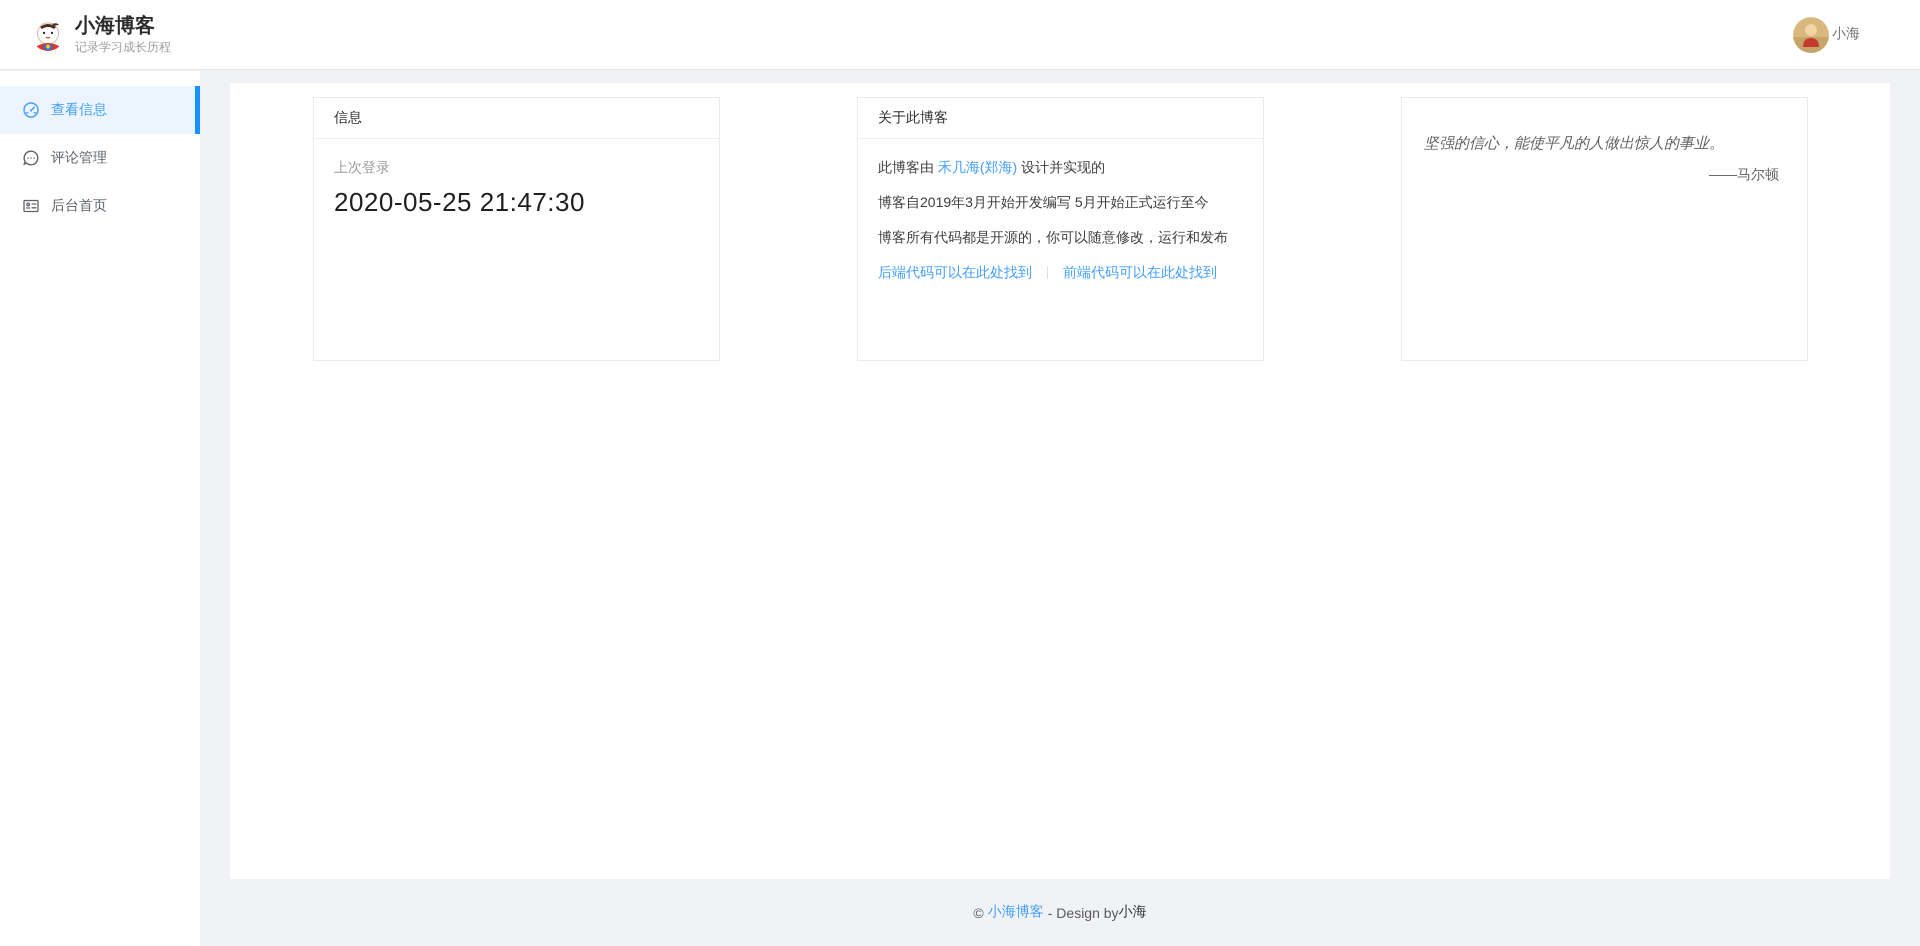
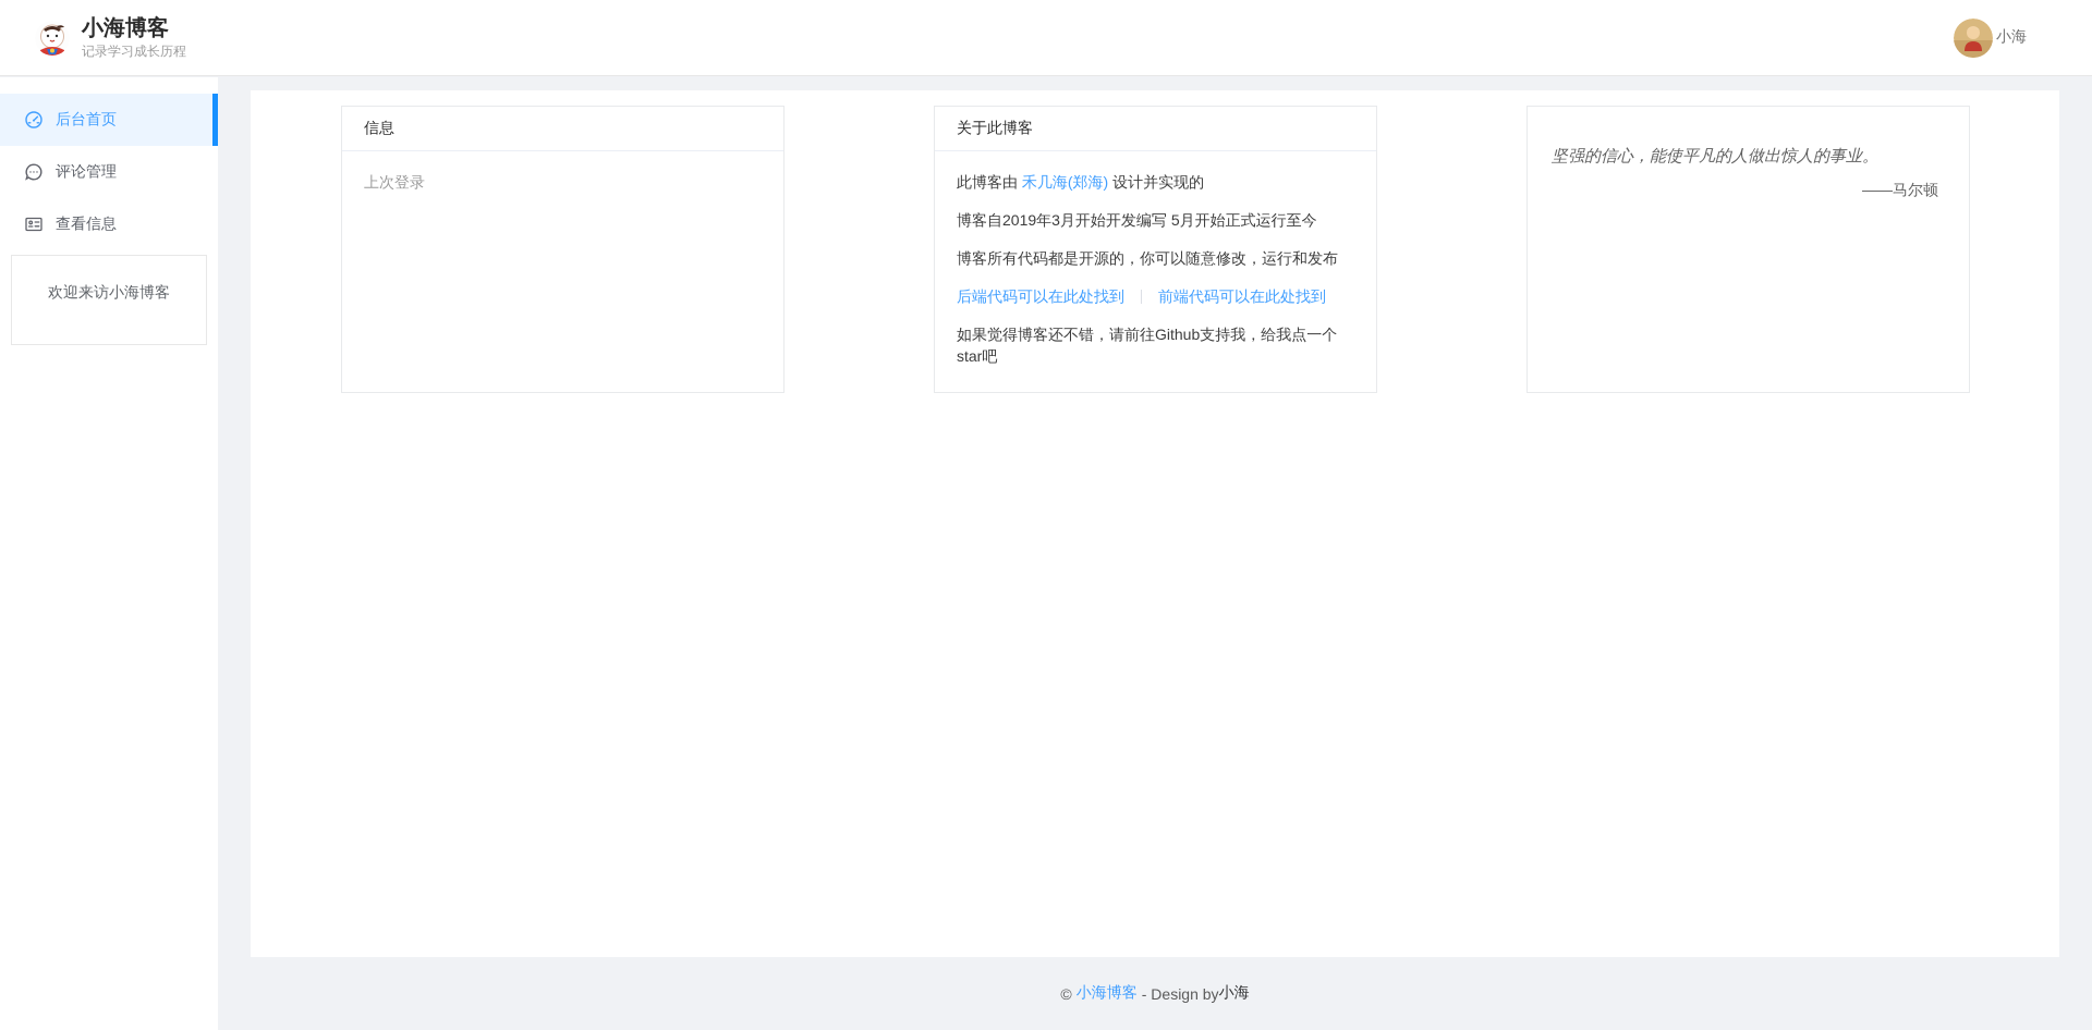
  小海博客
  记录学习成长历程
  小海
- 查看信息
+ 后台首页
  评论管理
- 后台首页
+ 查看信息
+ 欢迎来访小海博客
  信息
  上次登录
- 2020-05-25 21:47:30
  关于此博客
  此博客由 禾几海(郑海) 设计并实现的
  博客自2019年3月开始开发编写 5月开始正式运行至今
  博客所有代码都是开源的，你可以随意修改，运行和发布
  后端代码可以在此处找到 前端代码可以在此处找到
+ 如果觉得博客还不错，请前往Github支持我，给我点一个star吧
  坚强的信心，能使平凡的人做出惊人的事业。
  ——马尔顿
  ©
  小海博客
  - Design by
  小海
